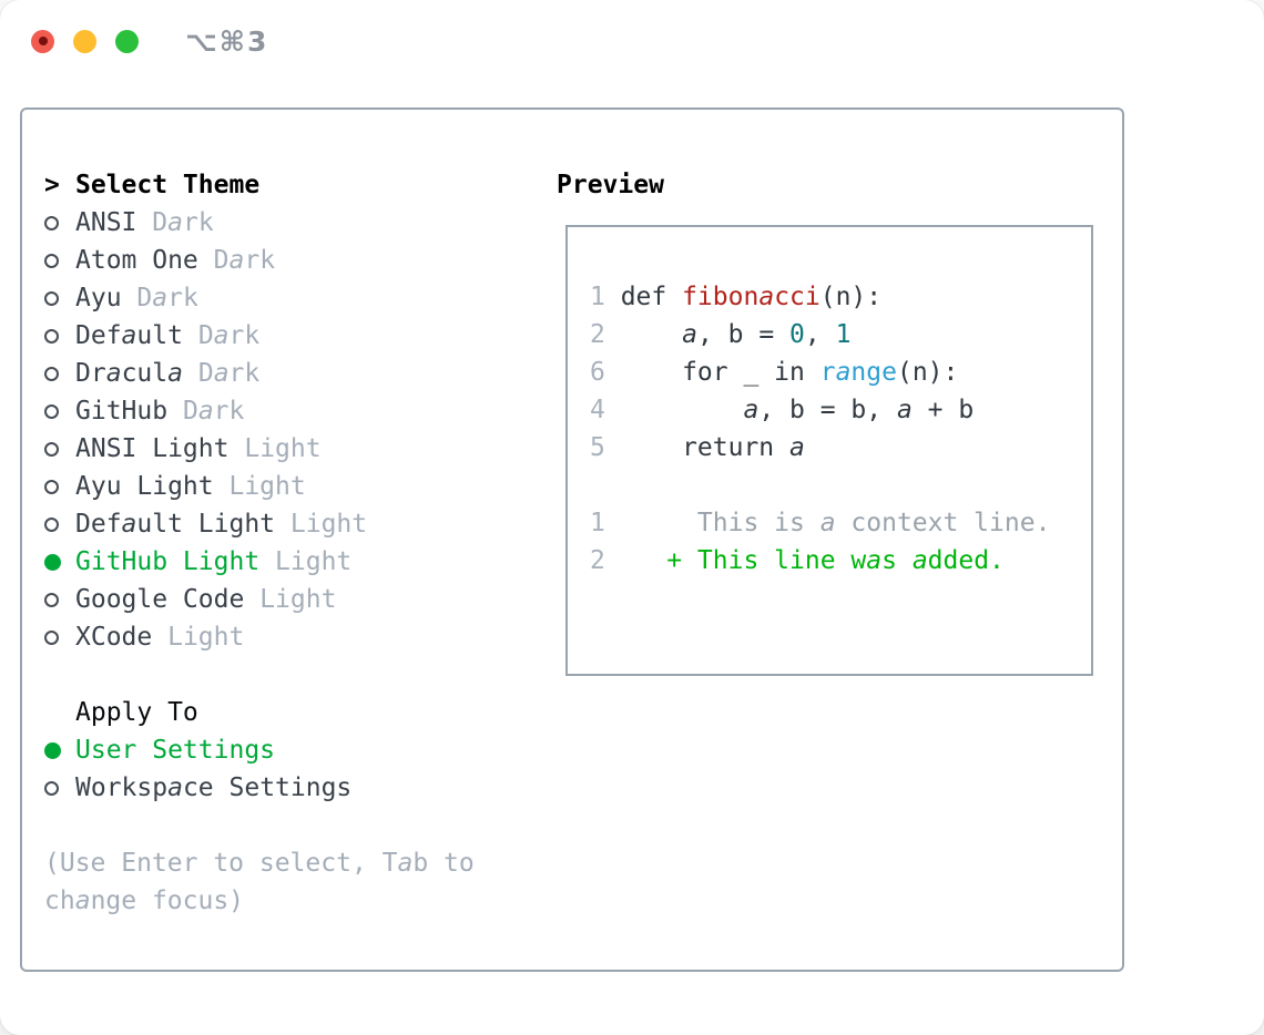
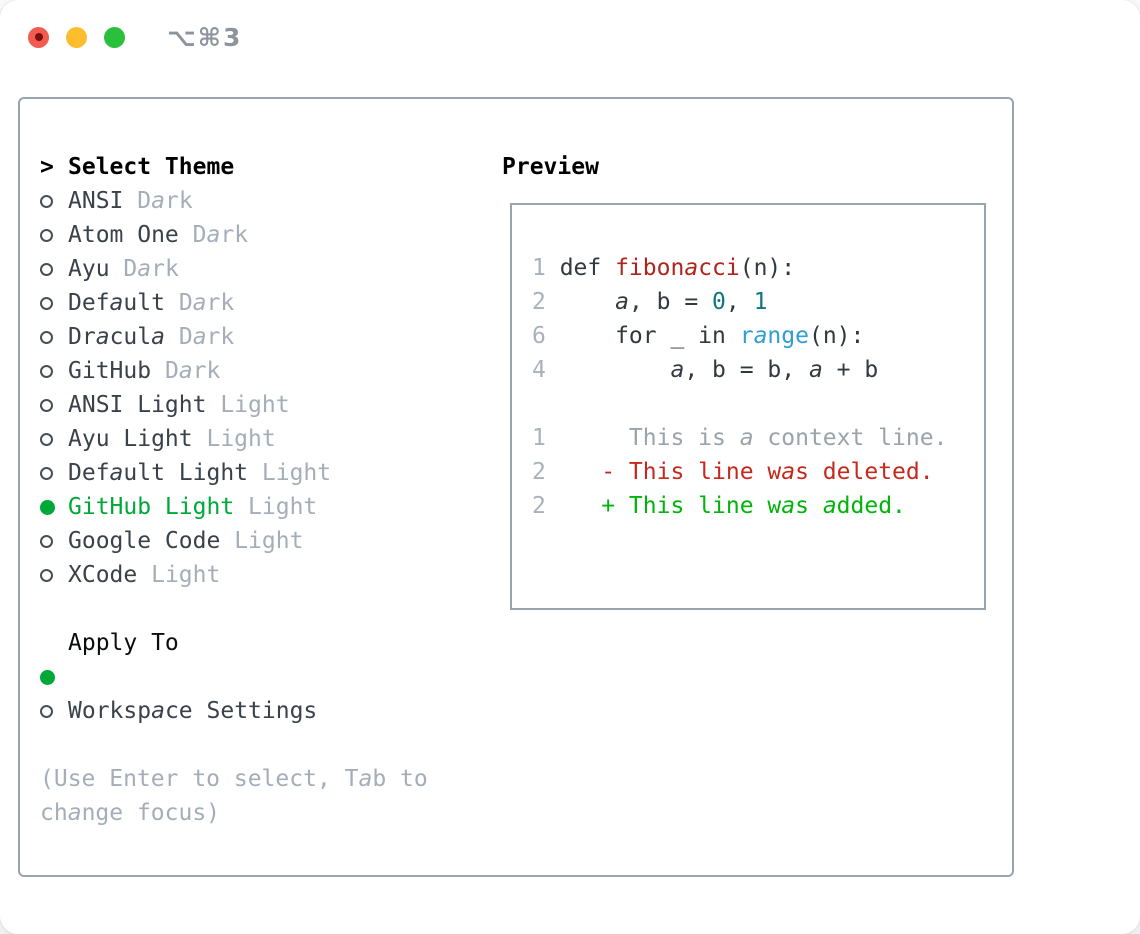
  ⌥⌘3
  >
  Select Theme
  ANSI Dark
  Atom One Dark
  Ayu Dark
  Default Dark
  Dracula Dark
  GitHub Dark
  ANSI Light Light
  Ayu Light Light
  Default Light Light
  GitHub Light Light
  Google Code Light
  XCode Light
  Apply To
- User Settings
  Workspace Settings
  (Use Enter to select, Tab to
  change focus)
  Preview
  1 def fibonacci(n):
  2 a, b = 0, 1
  6 for _ in range(n):
  4 a, b = b, a + b
- 5 return a
  1 This is a context line.
+ 2 - This line was deleted.
  2 + This line was added.
